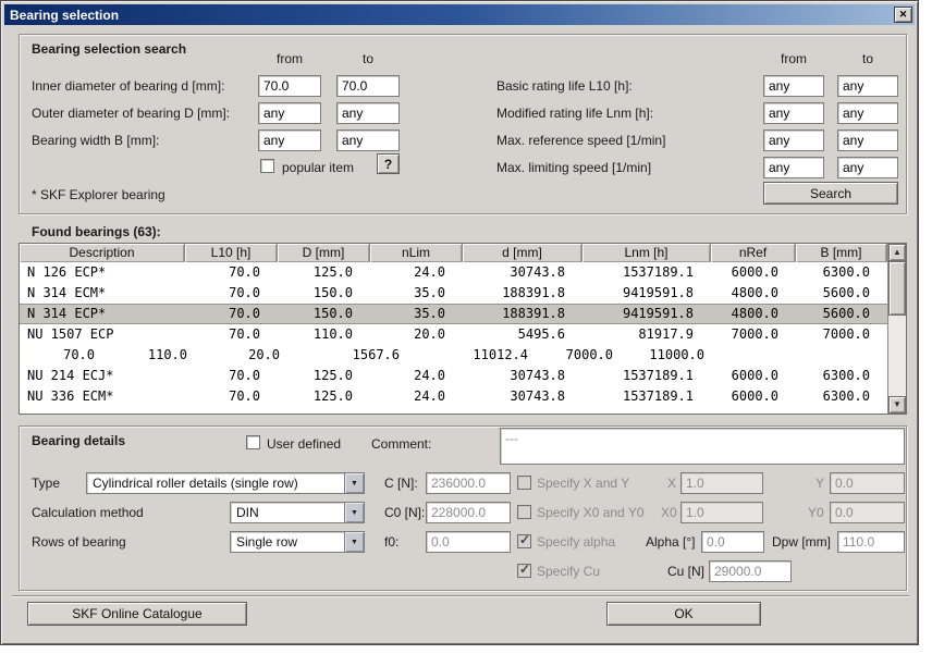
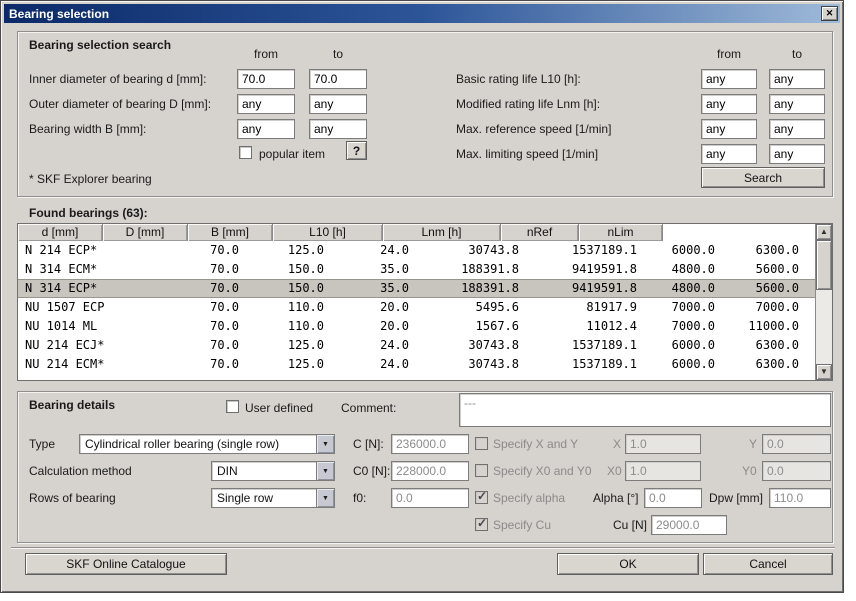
  Bearing selection
  ✕
  Bearing selection search
  from
  to
  from
  to
  Inner diameter of bearing d [mm]:
  70.0
  70.0
  Outer diameter of bearing D [mm]:
  any
  any
  Bearing width B [mm]:
  any
  any
  Basic rating life L10 [h]:
  any
  any
  Modified rating life Lnm [h]:
  any
  any
  Max. reference speed [1/min]
  any
  any
  Max. limiting speed [1/min]
  any
  any
  popular item
  ?
  * SKF Explorer bearing
  Search
  Found bearings (63):
- Description
- L10 [h]
+ d [mm]
  D [mm]
- nLim
+ B [mm]
- d [mm]
+ L10 [h]
  Lnm [h]
  nRef
- B [mm]
+ nLim
- N 126 ECP*
+ N 214 ECP*
  70.0
  125.0
  24.0
  30743.8
  1537189.1
  6000.0
  6300.0
  N 314 ECM*
  70.0
  150.0
  35.0
  188391.8
  9419591.8
  4800.0
  5600.0
  N 314 ECP*
  70.0
  150.0
  35.0
  188391.8
  9419591.8
  4800.0
  5600.0
  NU 1507 ECP
  70.0
  110.0
  20.0
  5495.6
  81917.9
  7000.0
  7000.0
+ NU 1014 ML
  70.0
  110.0
  20.0
  1567.6
  11012.4
  7000.0
  11000.0
  NU 214 ECJ*
  70.0
  125.0
  24.0
  30743.8
  1537189.1
  6000.0
  6300.0
- NU 336 ECM*
+ NU 214 ECM*
  70.0
  125.0
  24.0
  30743.8
  1537189.1
  6000.0
  6300.0
  ▲
  ▼
  Bearing details
  User defined
  Comment:
  ---
  Type
- Cylindrical roller details (single row)
+ Cylindrical roller bearing (single row)
  C [N]:
  236000.0
  Specify X and Y
  X
  1.0
  Y
  0.0
  Calculation method
  DIN
  C0 [N]:
  228000.0
  Specify X0 and Y0
  X0
  1.0
  Y0
  0.0
  Rows of bearing
  Single row
  f0:
  0.0
  Specify alpha
  Alpha [°]
  0.0
  Dpw [mm]
  110.0
  Specify Cu
  Cu [N]
  29000.0
  SKF Online Catalogue
  OK
+ Cancel
